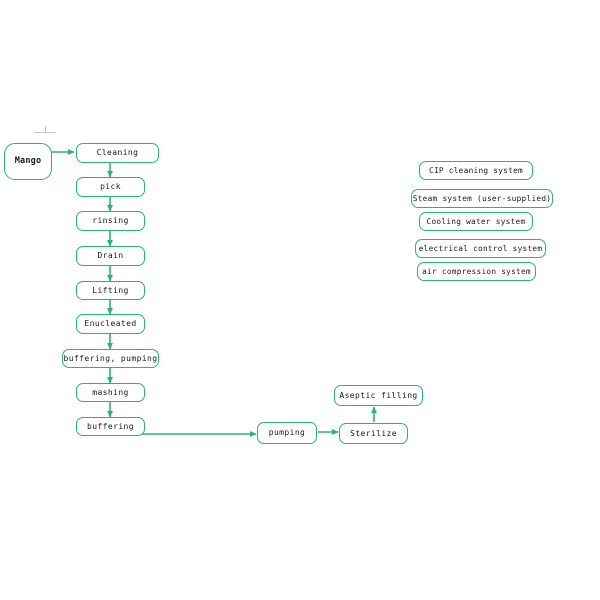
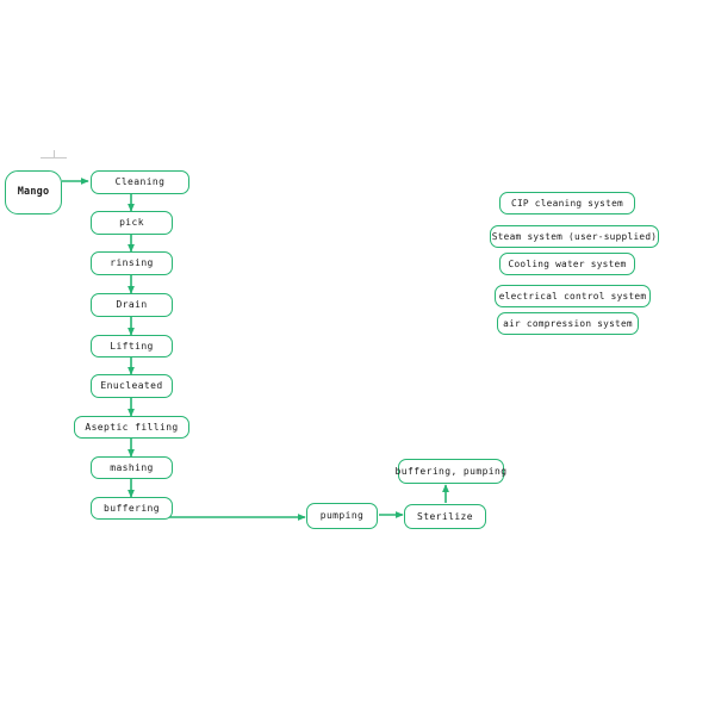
  Mango
  Cleaning
  pick
  rinsing
  Drain
  Lifting
  Enucleated
- buffering, pumping
+ Aseptic filling
  mashing
  buffering
  pumping
  Sterilize
- Aseptic filling
+ buffering, pumping
  CIP cleaning system
  Steam system (user-supplied)
  Cooling water system
  electrical control system
  air compression system
